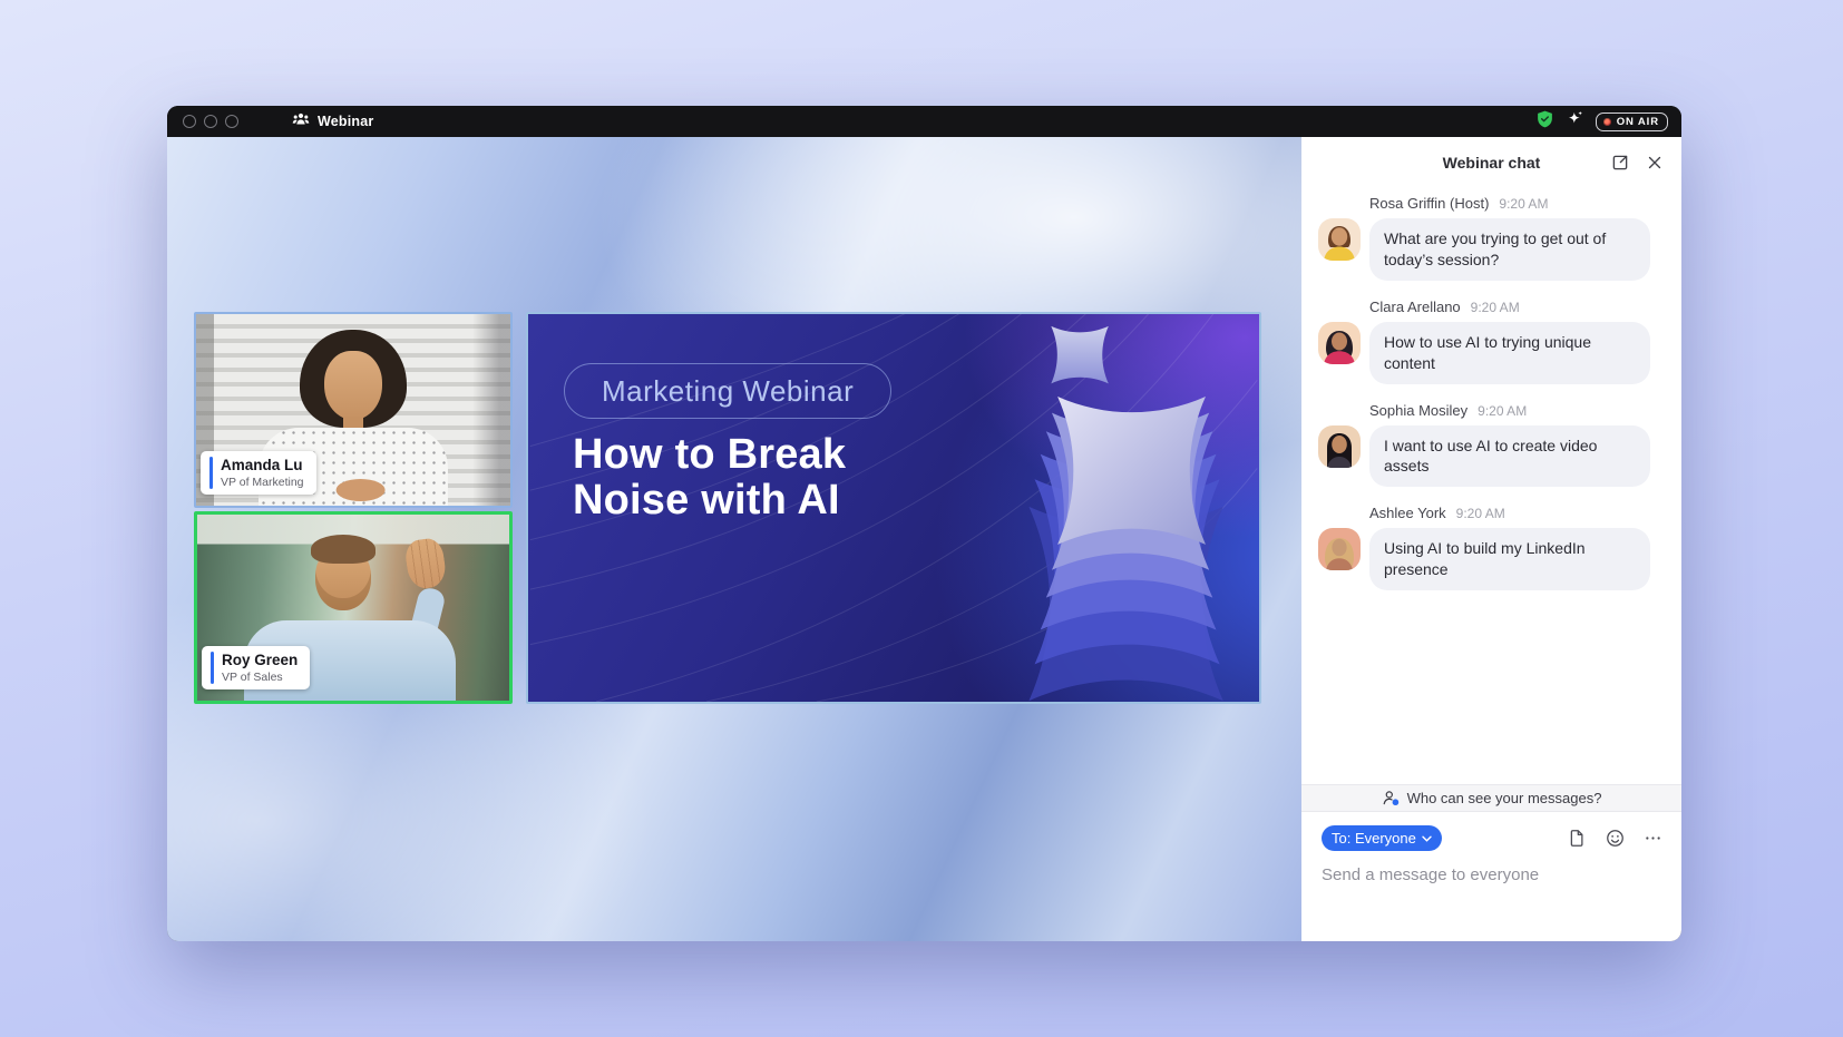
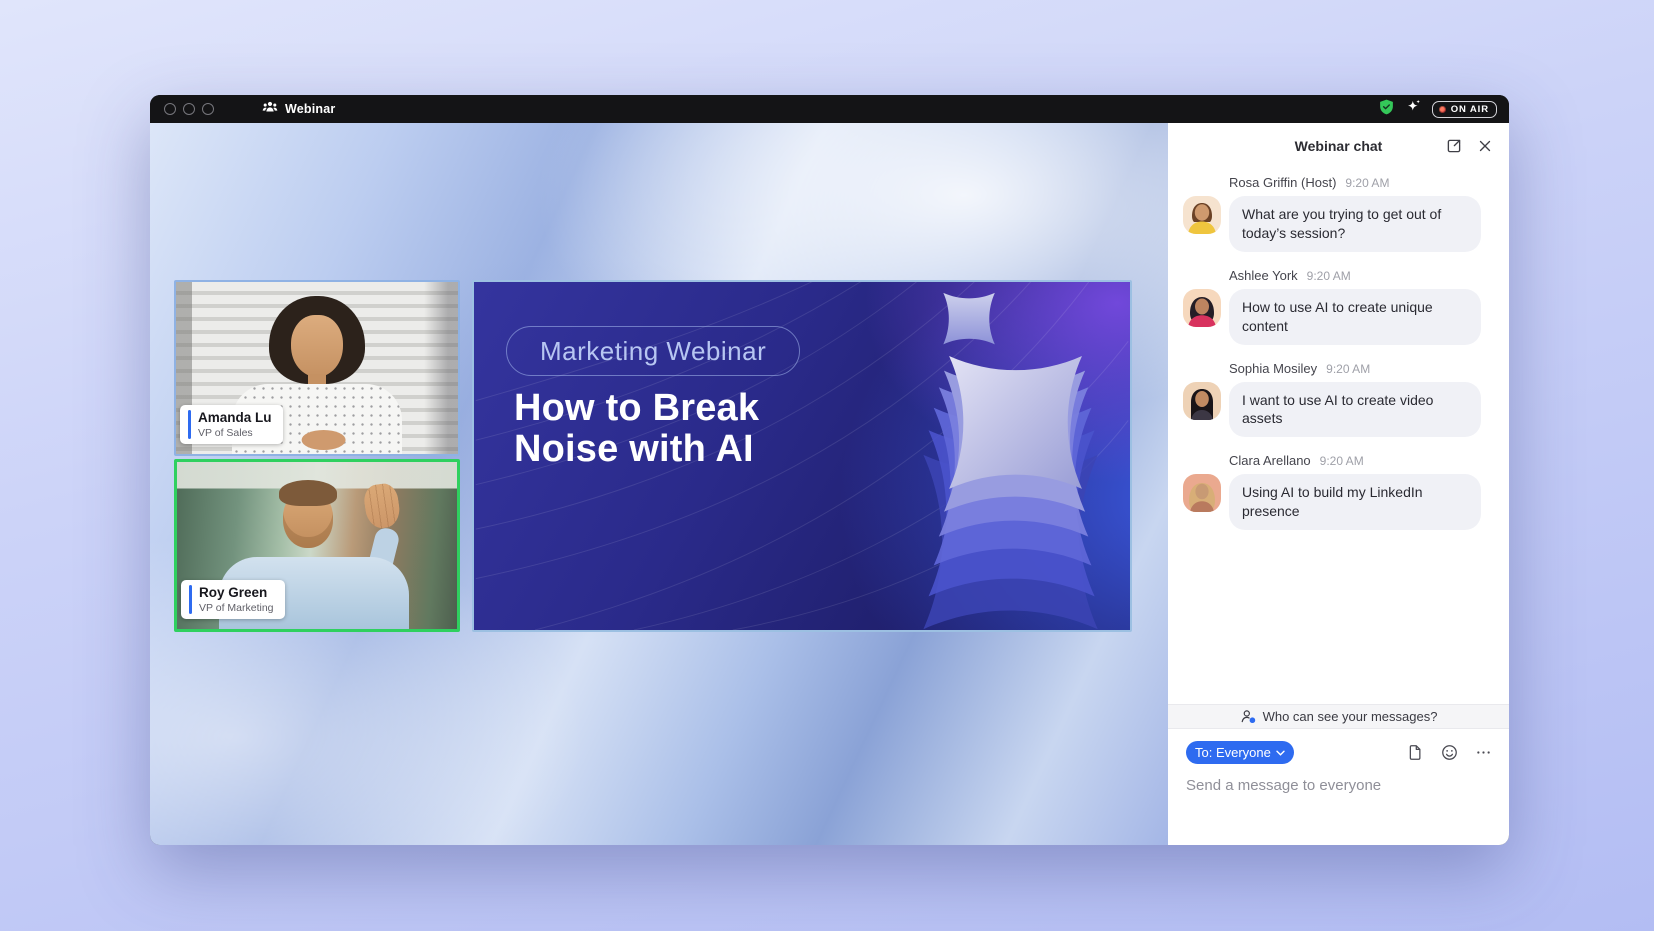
  Webinar
  ON AIR
  Amanda Lu
- VP of Marketing
+ VP of Sales
  Roy Green
- VP of Sales
+ VP of Marketing
  Marketing Webinar
  How to Break
  Noise with AI
  Webinar chat
  Rosa Griffin (Host)
  9:20 AM
  What are you trying to get out of today’s session?
- Clara Arellano
+ Ashlee York
  9:20 AM
- How to use AI to trying unique content
+ How to use AI to create unique content
  Sophia Mosiley
  9:20 AM
  I want to use AI to create video assets
- Ashlee York
+ Clara Arellano
  9:20 AM
  Using AI to build my LinkedIn presence
  Who can see your messages?
  To: Everyone
  Send a message to everyone
